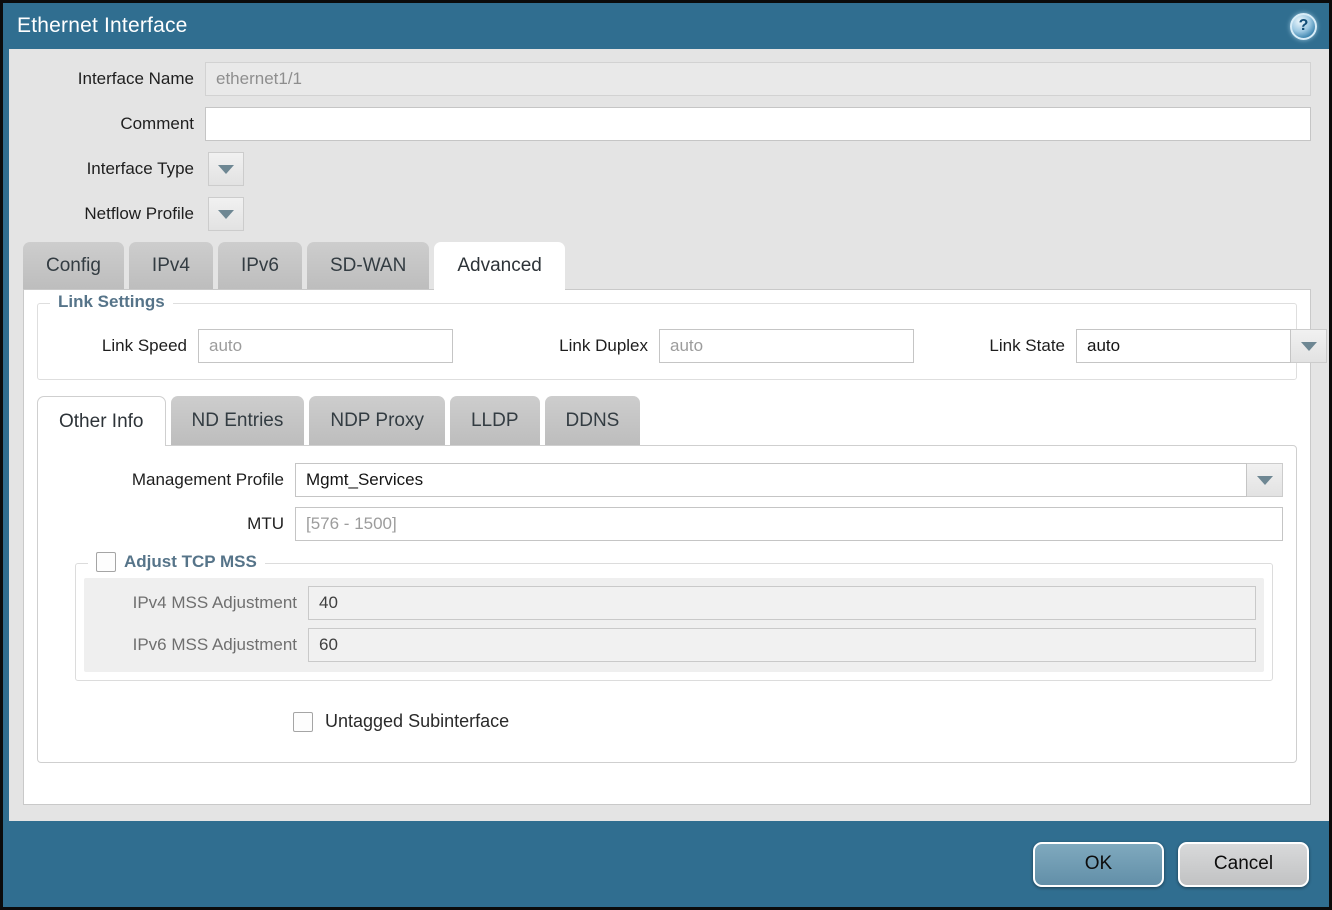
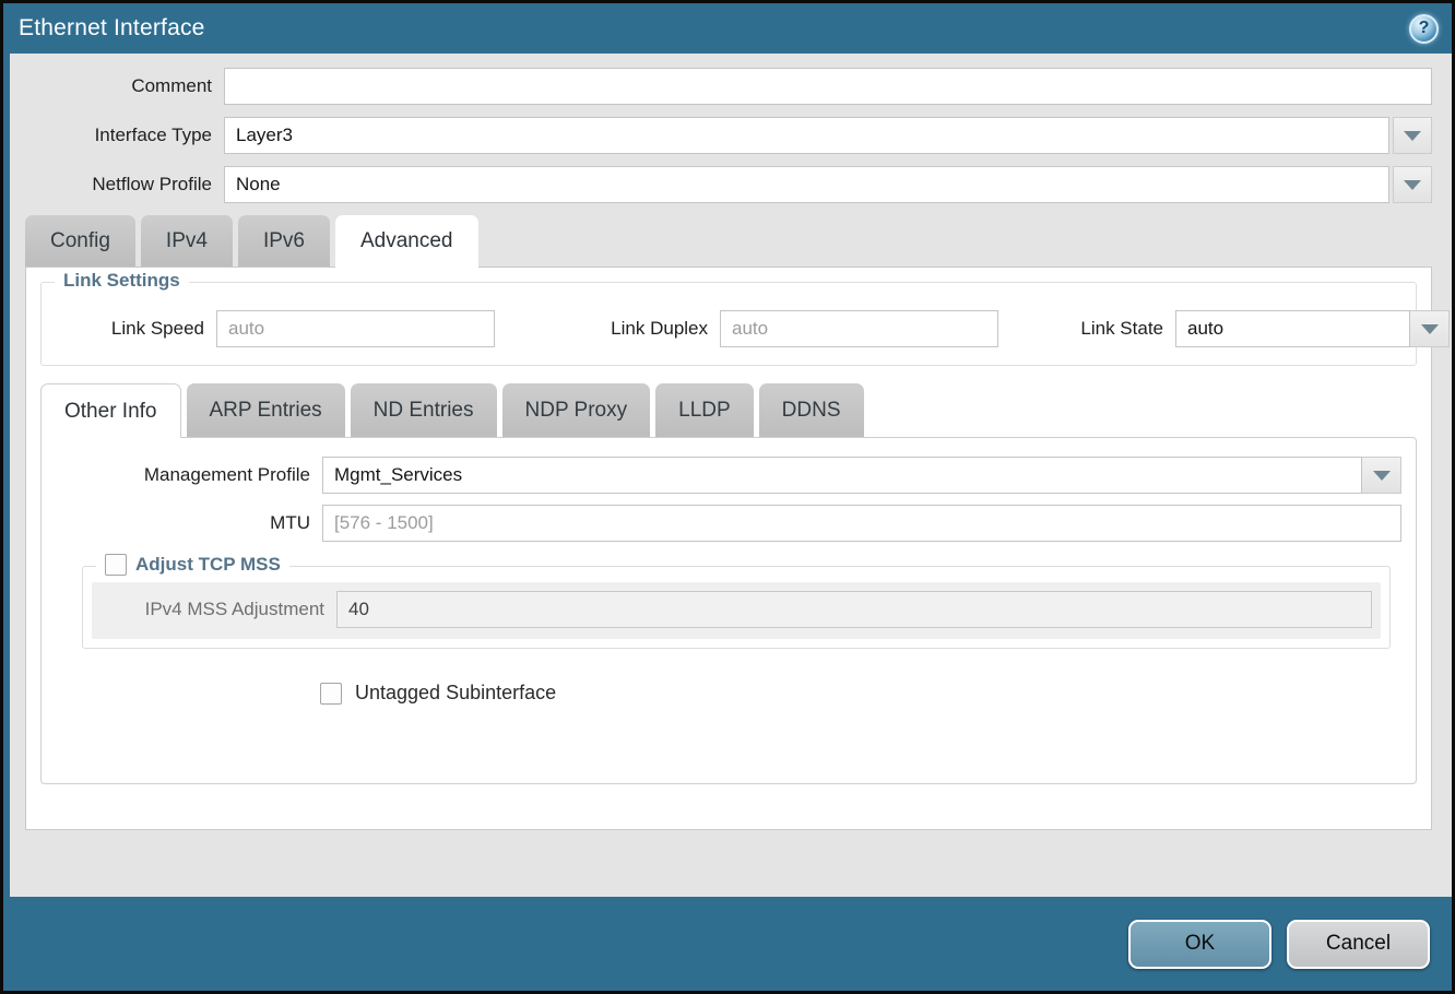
  Ethernet Interface
  ?
- Interface Name
- ethernet1/1
  Comment
  Interface Type
+ Layer3
  Netflow Profile
+ None
  Config
  IPv4
  IPv6
- SD-WAN
  Advanced
  Link Settings
  Link Speed
  auto
  Link Duplex
  auto
  Link State
  auto
  Other Info
+ ARP Entries
  ND Entries
  NDP Proxy
  LLDP
  DDNS
  Management Profile
  Mgmt_Services
  MTU
  [576 - 1500]
  Adjust TCP MSS
  IPv4 MSS Adjustment
  40
- IPv6 MSS Adjustment
- 60
  Untagged Subinterface
  OK
  Cancel
